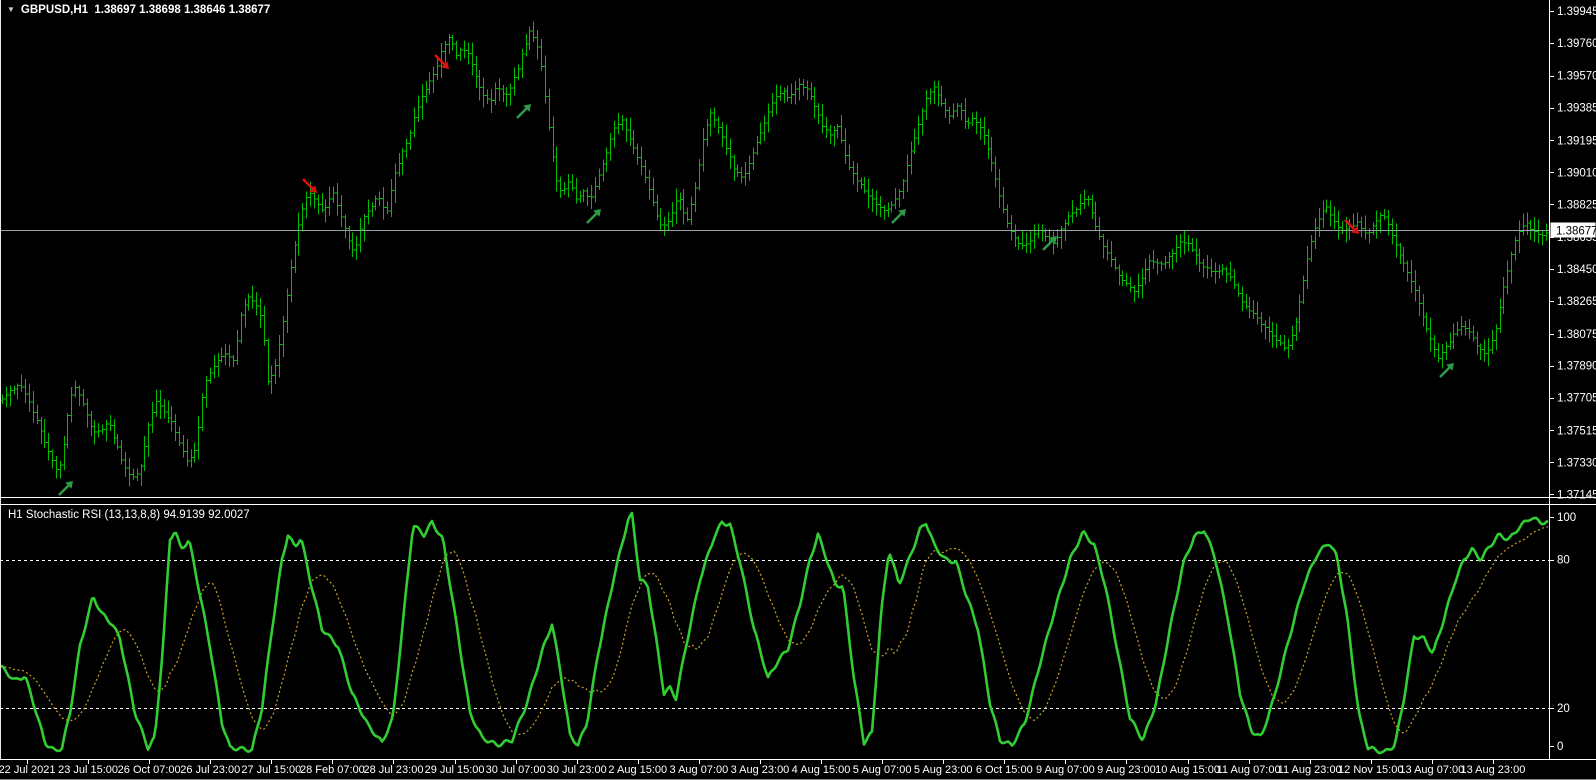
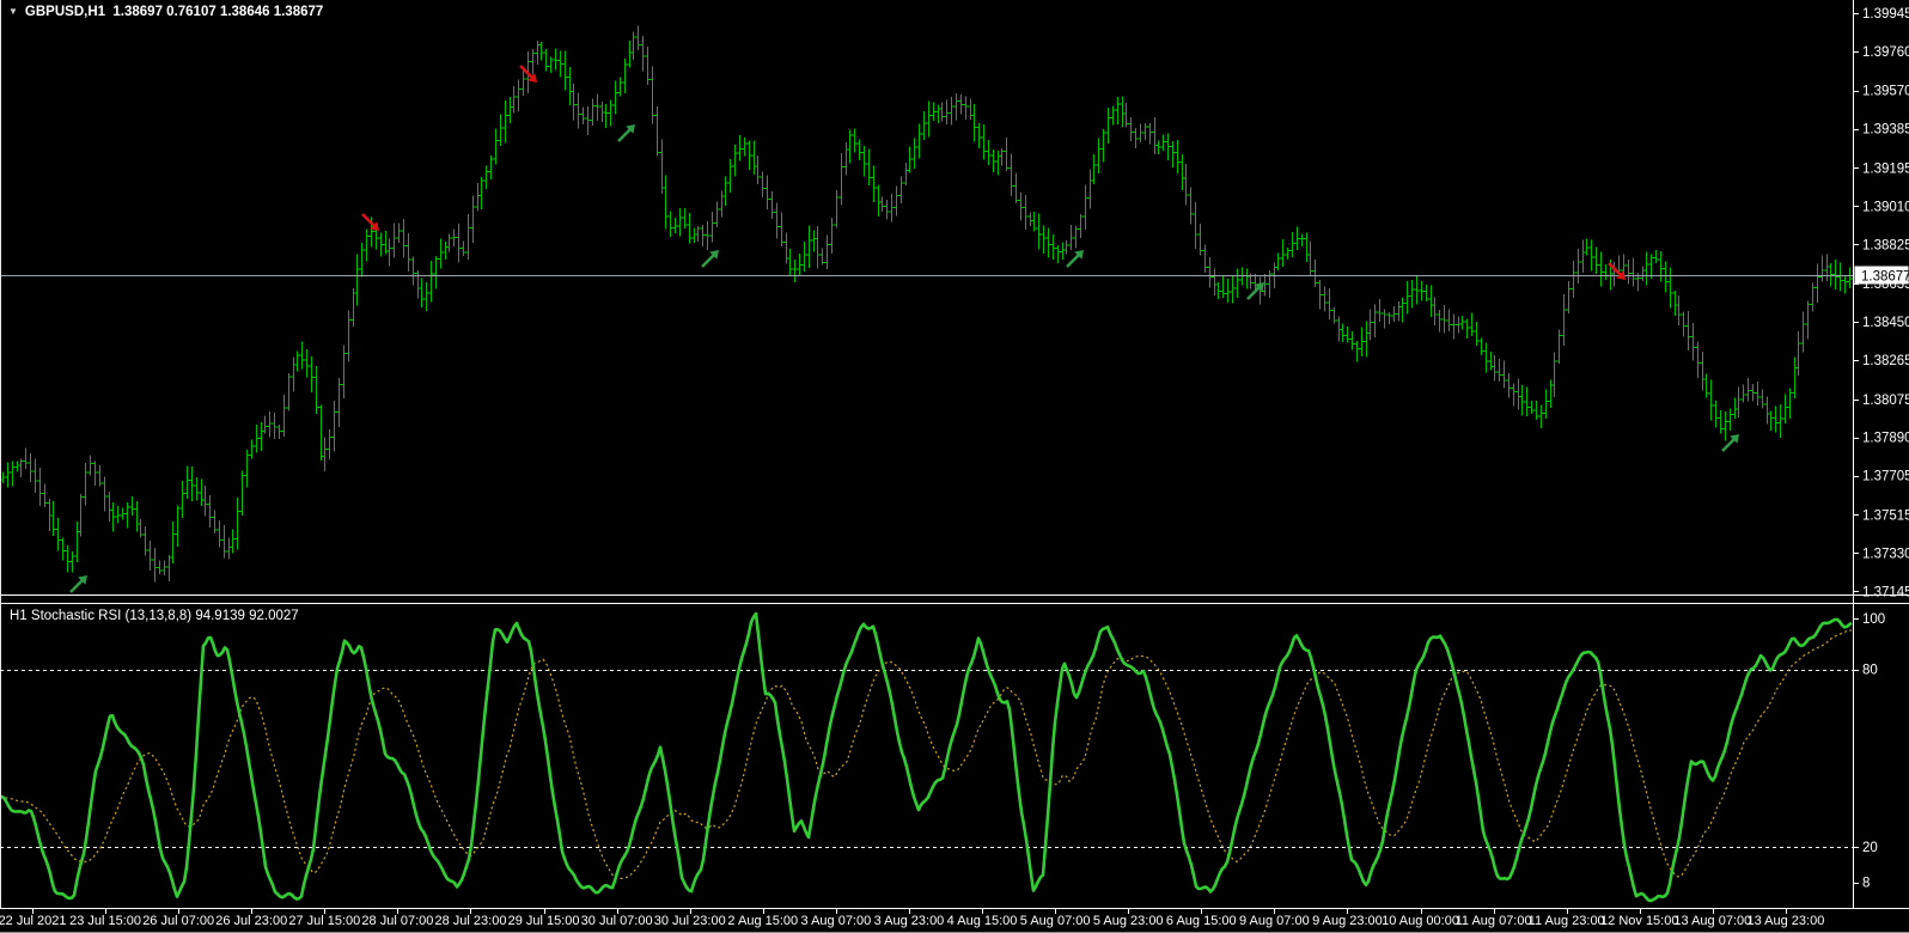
  1.39945
  1.39760
  1.39570
  1.39385
  1.39195
  1.39010
  1.38825
  1.38635
  1.38450
  1.38265
  1.38075
  1.37890
  1.37705
  1.37515
  1.37330
  1.37145
  1.38677
  100
  80
  20
- 0
+ 8
  22 Jul 2021
  23 Jul 15:00
- 26 Oct 07:00
+ 26 Jul 07:00
  26 Jul 23:00
  27 Jul 15:00
- 28 Feb 07:00
+ 28 Jul 07:00
  28 Jul 23:00
  29 Jul 15:00
  30 Jul 07:00
  30 Jul 23:00
  2 Aug 15:00
  3 Aug 07:00
  3 Aug 23:00
  4 Aug 15:00
  5 Aug 07:00
  5 Aug 23:00
- 6 Oct 15:00
+ 6 Aug 15:00
  9 Aug 07:00
  9 Aug 23:00
- 10 Aug 15:00
+ 10 Aug 00:00
  11 Aug 07:00
  11 Aug 23:00
  12 Nov 15:00
  13 Aug 07:00
  13 Aug 23:00
  ▼
- GBPUSD,H1 1.38697 1.38698 1.38646 1.38677
+ GBPUSD,H1 1.38697 0.76107 1.38646 1.38677
  H1 Stochastic RSI (13,13,8,8) 94.9139 92.0027
